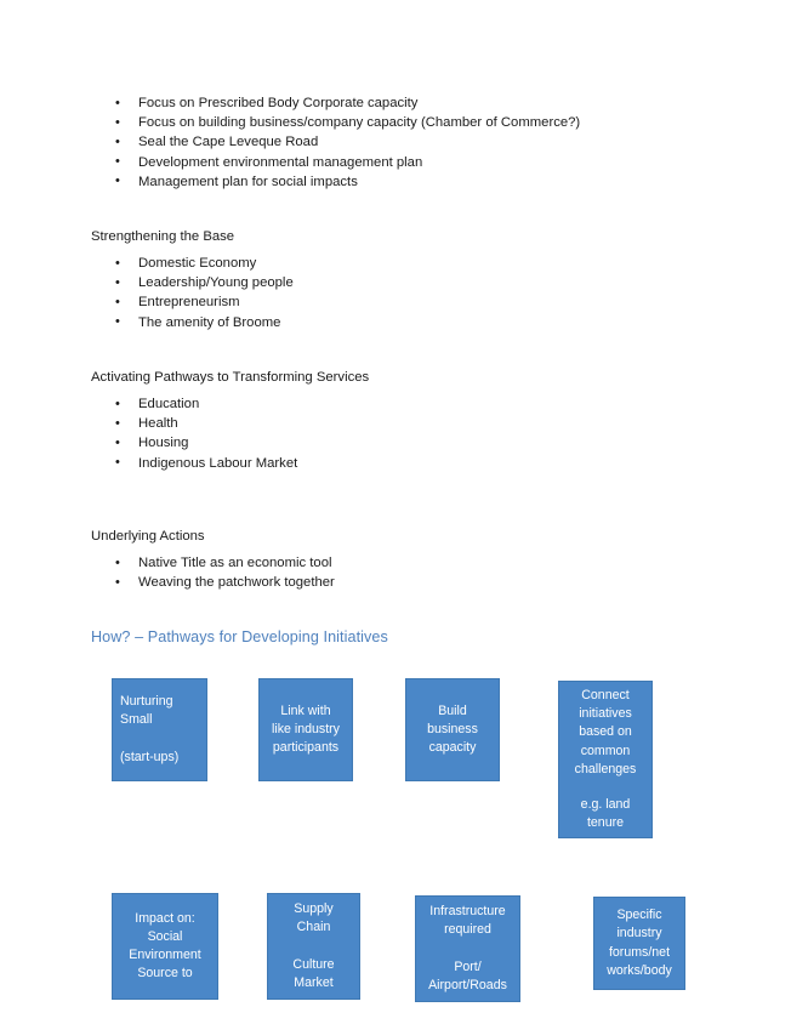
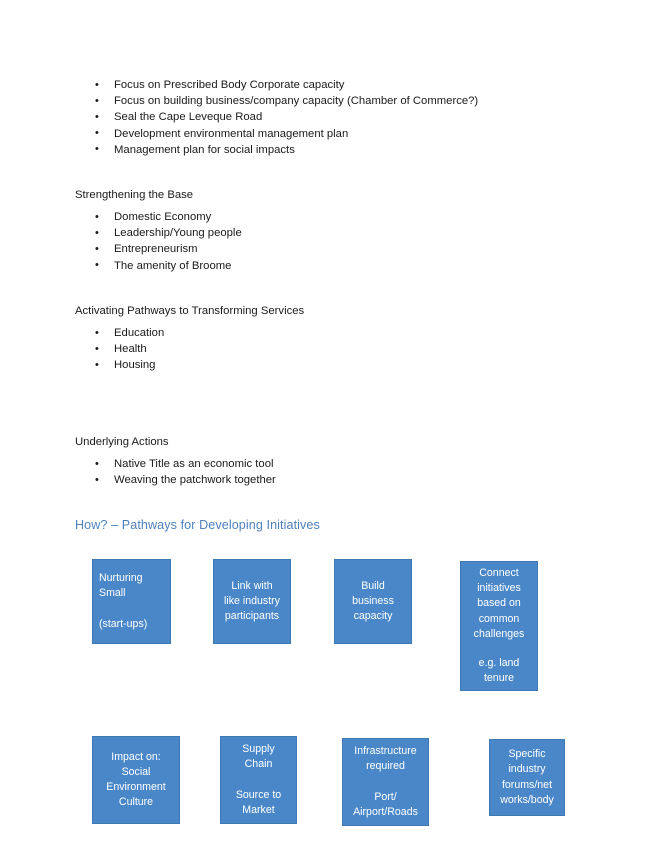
  Focus on Prescribed Body Corporate capacity
  Focus on building business/company capacity (Chamber of Commerce?)
  Seal the Cape Leveque Road
  Development environmental management plan
  Management plan for social impacts
  Strengthening the Base
  Domestic Economy
  Leadership/Young people
  Entrepreneurism
  The amenity of Broome
  Activating Pathways to Transforming Services
  Education
  Health
  Housing
- Indigenous Labour Market
  Underlying Actions
  Native Title as an economic tool
  Weaving the patchwork together
  How? – Pathways for Developing Initiatives
  Nurturing
  Small
  (start-ups)
  Link with
  like industry
  participants
  Build
  business
  capacity
  Connect
  initiatives
  based on
  common
  challenges
  e.g. land
  tenure
  Impact on:
  Social
  Environment
- Source to
+ Culture
  Supply
  Chain
- Culture
+ Source to
  Market
  Infrastructure
  required
  Port/
  Airport/Roads
  Specific
  industry
  forums/net
  works/body
